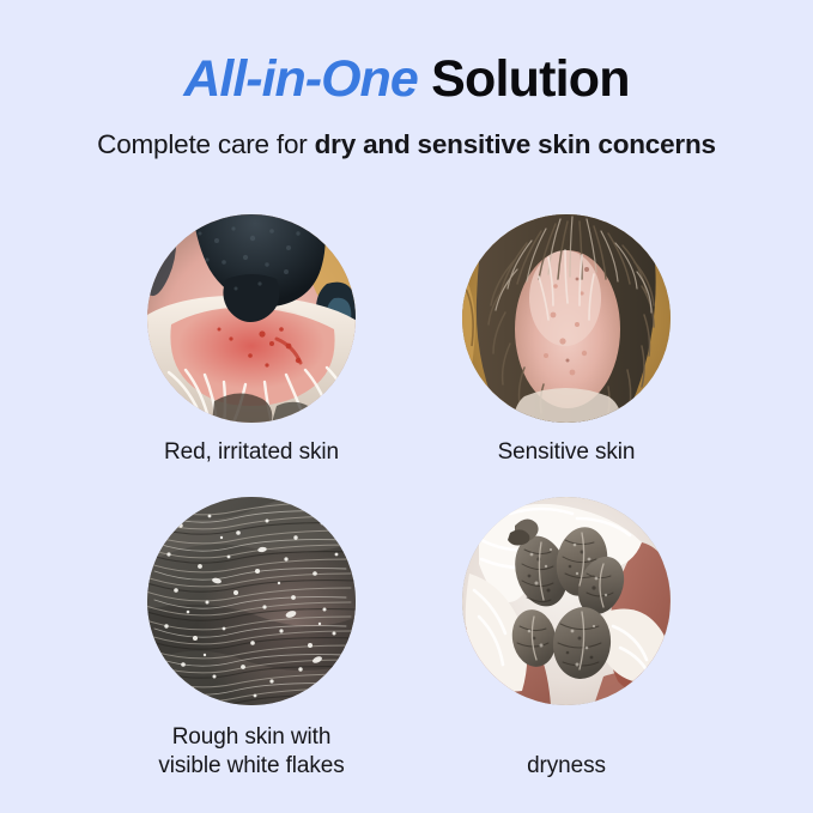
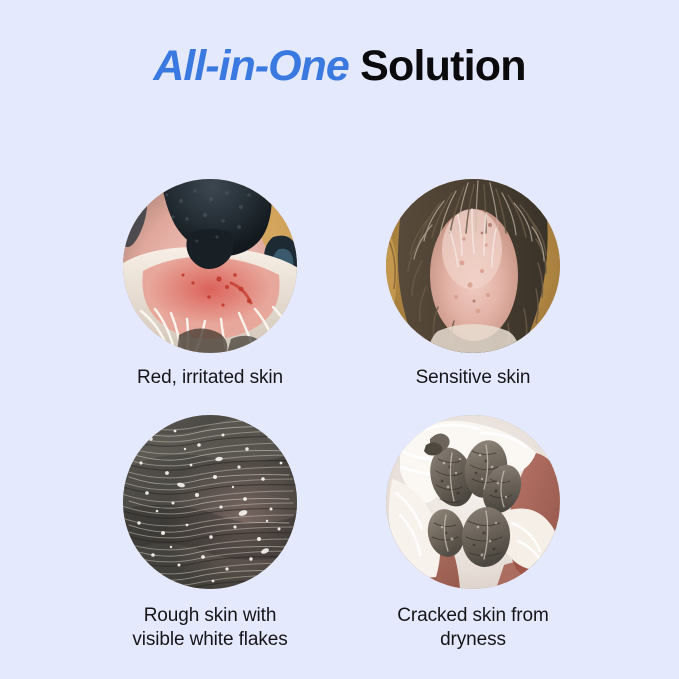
  All-in-One Solution
- Complete care for dry and sensitive skin concerns
  Red, irritated skin
  Sensitive skin
  Rough skin with
  visible white flakes
+ Cracked skin from
  dryness
